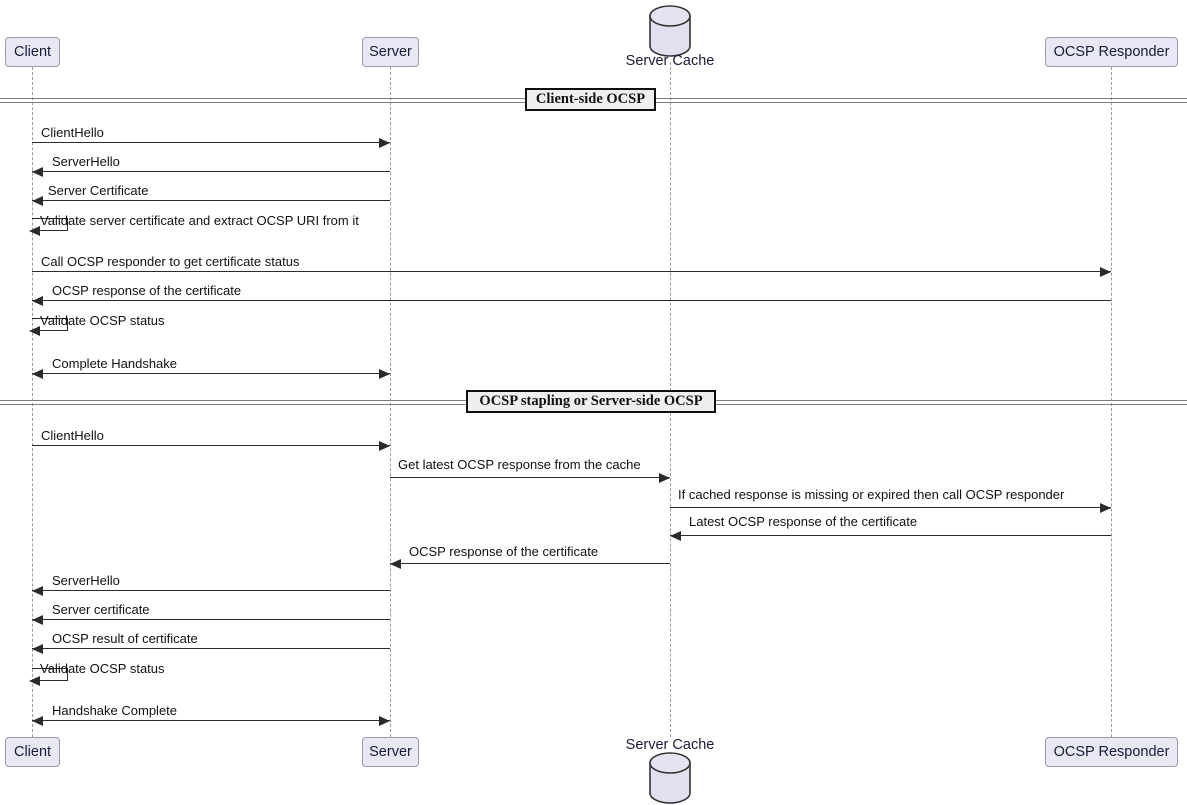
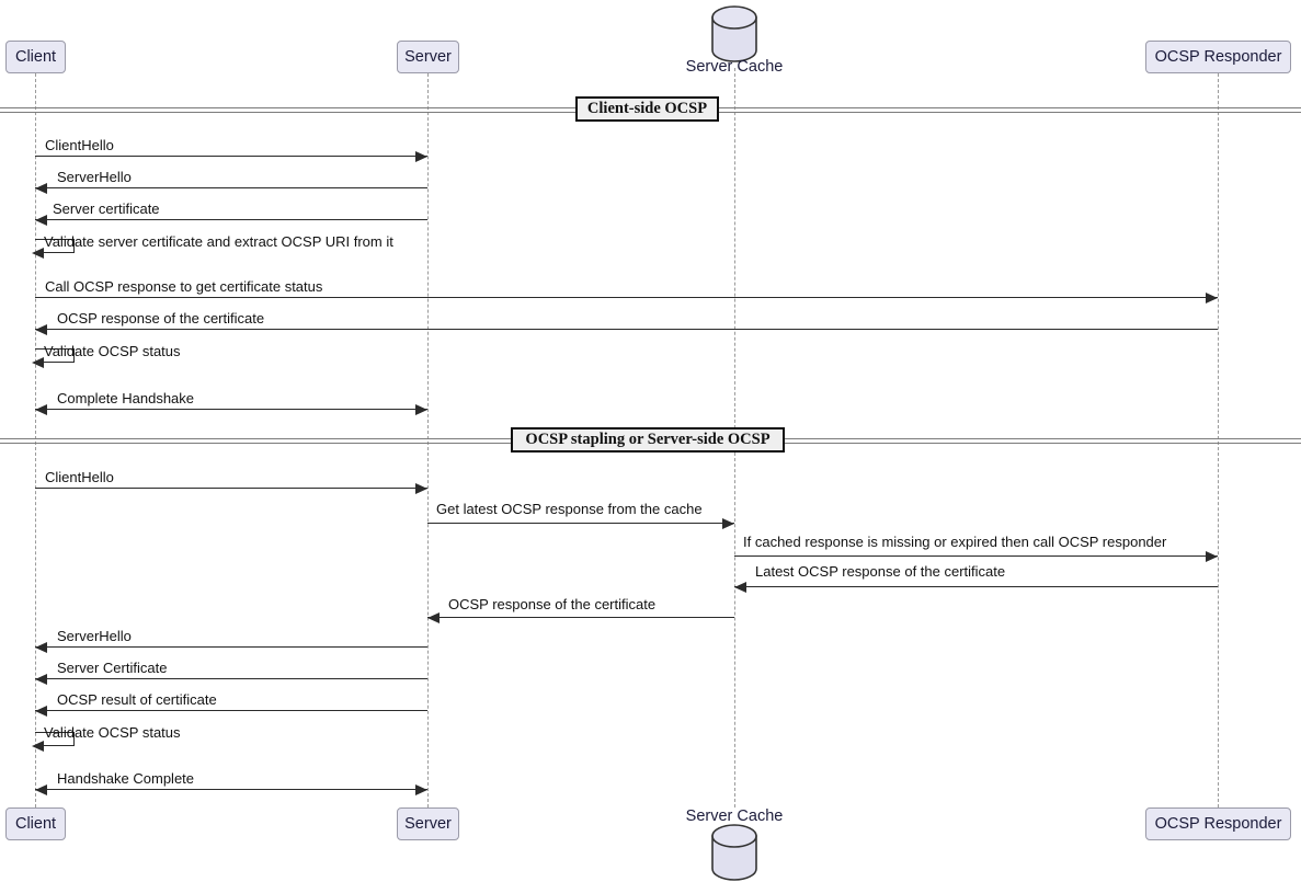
  Client
  Client
  Server
  Server
  Server Cache
  Server Cache
  OCSP Responder
  OCSP Responder
  Client-side OCSP
  OCSP stapling or Server-side OCSP
  ClientHello
  ServerHello
- Server Certificate
+ Server certificate
  Validate server certificate and extract OCSP URI from it
- Call OCSP responder to get certificate status
+ Call OCSP response to get certificate status
  OCSP response of the certificate
  Validate OCSP status
  Complete Handshake
  ClientHello
  Get latest OCSP response from the cache
  If cached response is missing or expired then call OCSP responder
  Latest OCSP response of the certificate
  OCSP response of the certificate
  ServerHello
- Server certificate
+ Server Certificate
  OCSP result of certificate
  Validate OCSP status
  Handshake Complete
